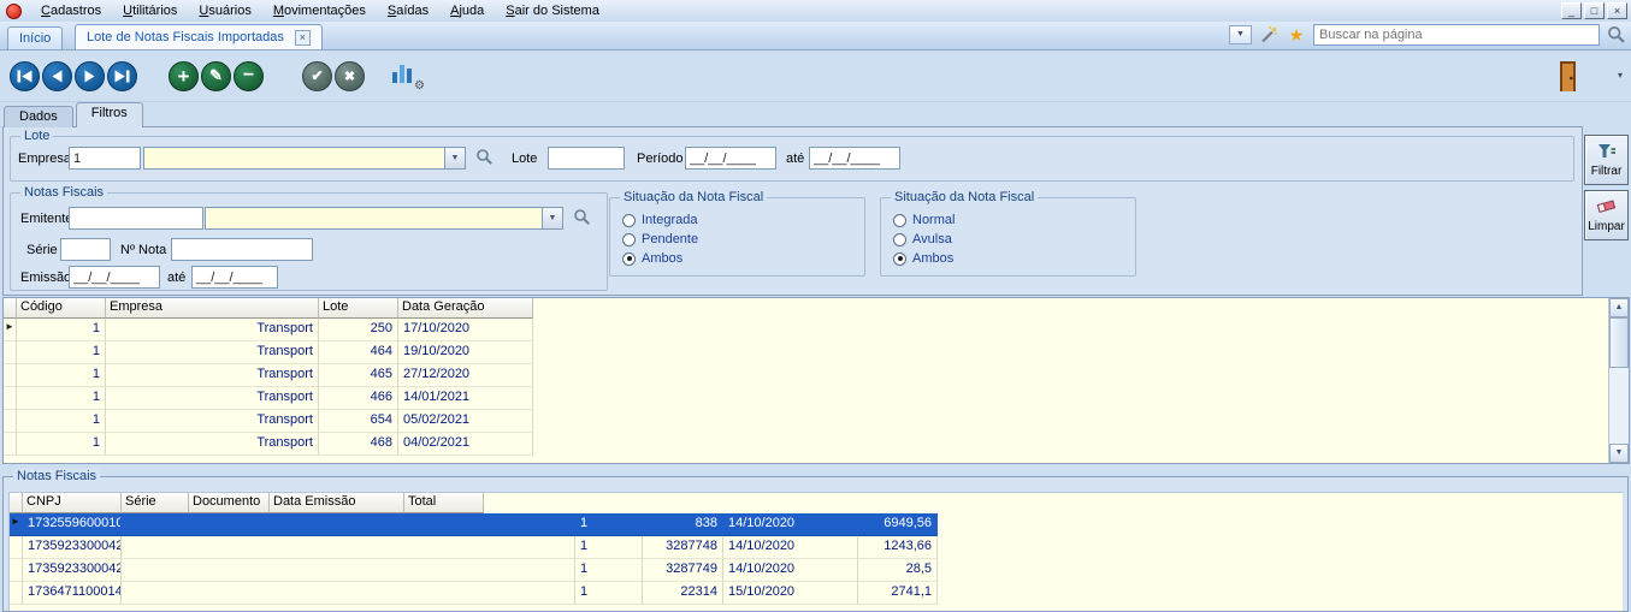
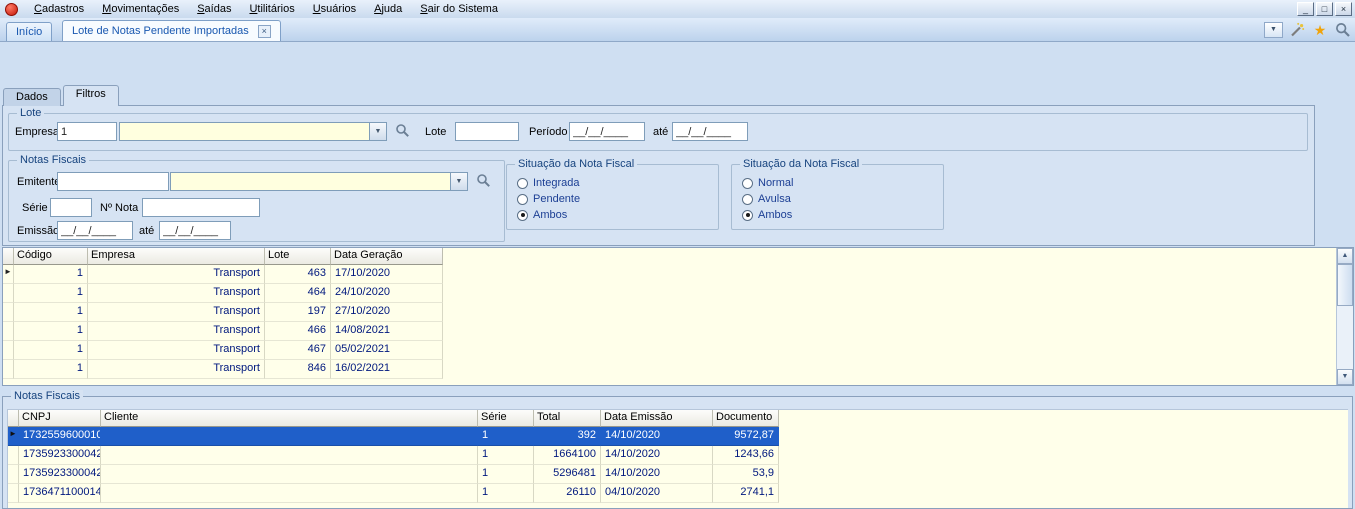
  Cadastros
- Utilitários
+ Movimentações
- Usuários
+ Saídas
- Movimentações
+ Utilitários
- Saídas
+ Usuários
  Ajuda
  Sair do Sistema
  _
  □
  ×
  Início
- Lote de Notas Fiscais Importadas
+ Lote de Notas Pendente Importadas
  ×
  ★
- Buscar na página
- +
- ✎
- −
- ✔
- ✖
- ⚙
- ▾
  Dados
  Filtros
  Lote
  Empresa
  1
  Lote
  Período
  __/__/____
  até
  __/__/____
  Notas Fiscais
  Emitent
  Série
  Nº Nota
  Emissã
  __/__/____
  até
  __/__/____
  Situação da Nota Fiscal
  Integrada
  Pendente
  Ambos
  Situação da Nota Fiscal
  Normal
  Avulsa
  Ambos
- Filtrar
- Limpar
  Código
  Empresa
  Lote
  Data Geração
  ►
  1
  Transport
- 250
+ 463
  17/10/2020
  1
  Transport
  464
- 19/10/2020
+ 24/10/2020
  1
  Transport
- 465
+ 197
- 27/12/2020
+ 27/10/2020
  1
  Transport
  466
- 14/01/2021
+ 14/08/2021
  1
  Transport
- 654
+ 467
  05/02/2021
  1
  Transport
- 468
+ 846
- 04/02/2021
+ 16/02/2021
  Notas Fiscais
  CNPJ
+ Cliente
  Série
- Documento
+ Total
  Data Emissão
- Total
+ Documento
  ►
  1732559600010
  1
- 838
+ 392
  14/10/2020
- 6949,56
+ 9572,87
  1735923300042
  1
- 3287748
+ 1664100
  14/10/2020
  1243,66
  1735923300042
  1
- 3287749
+ 5296481
  14/10/2020
- 28,5
+ 53,9
  1736471100014
  1
- 22314
+ 26110
- 15/10/2020
+ 04/10/2020
  2741,1
